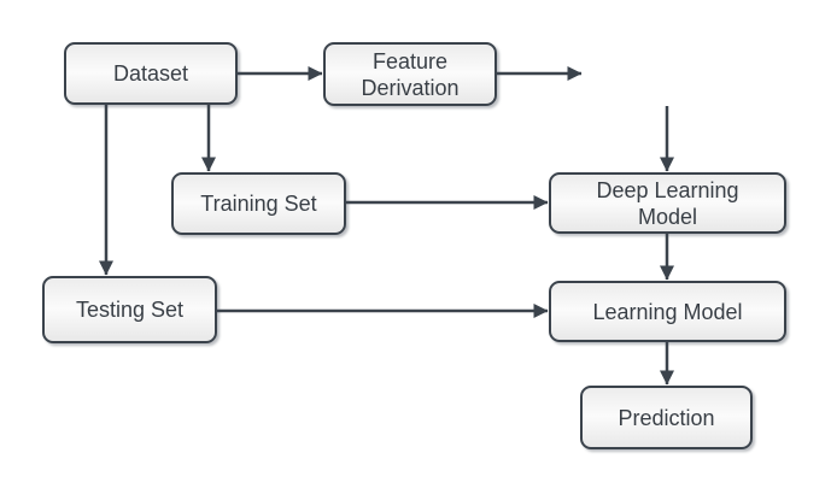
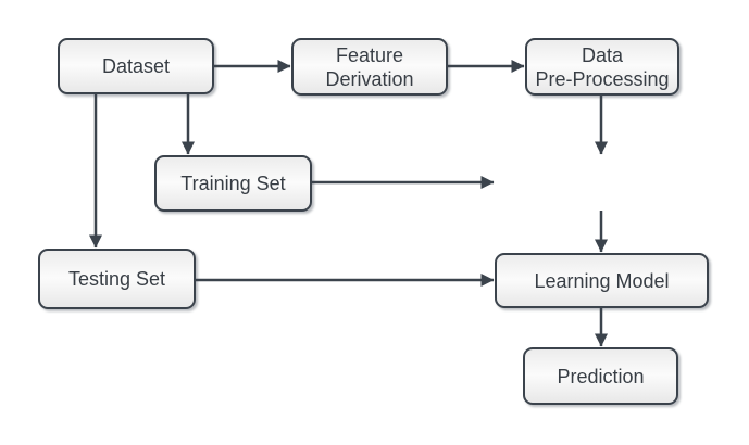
  Dataset
  Feature
  Derivation
+ Data
+ Pre-Processing
  Training Set
- Deep Learning
- Model
  Testing Set
  Learning Model
  Prediction
